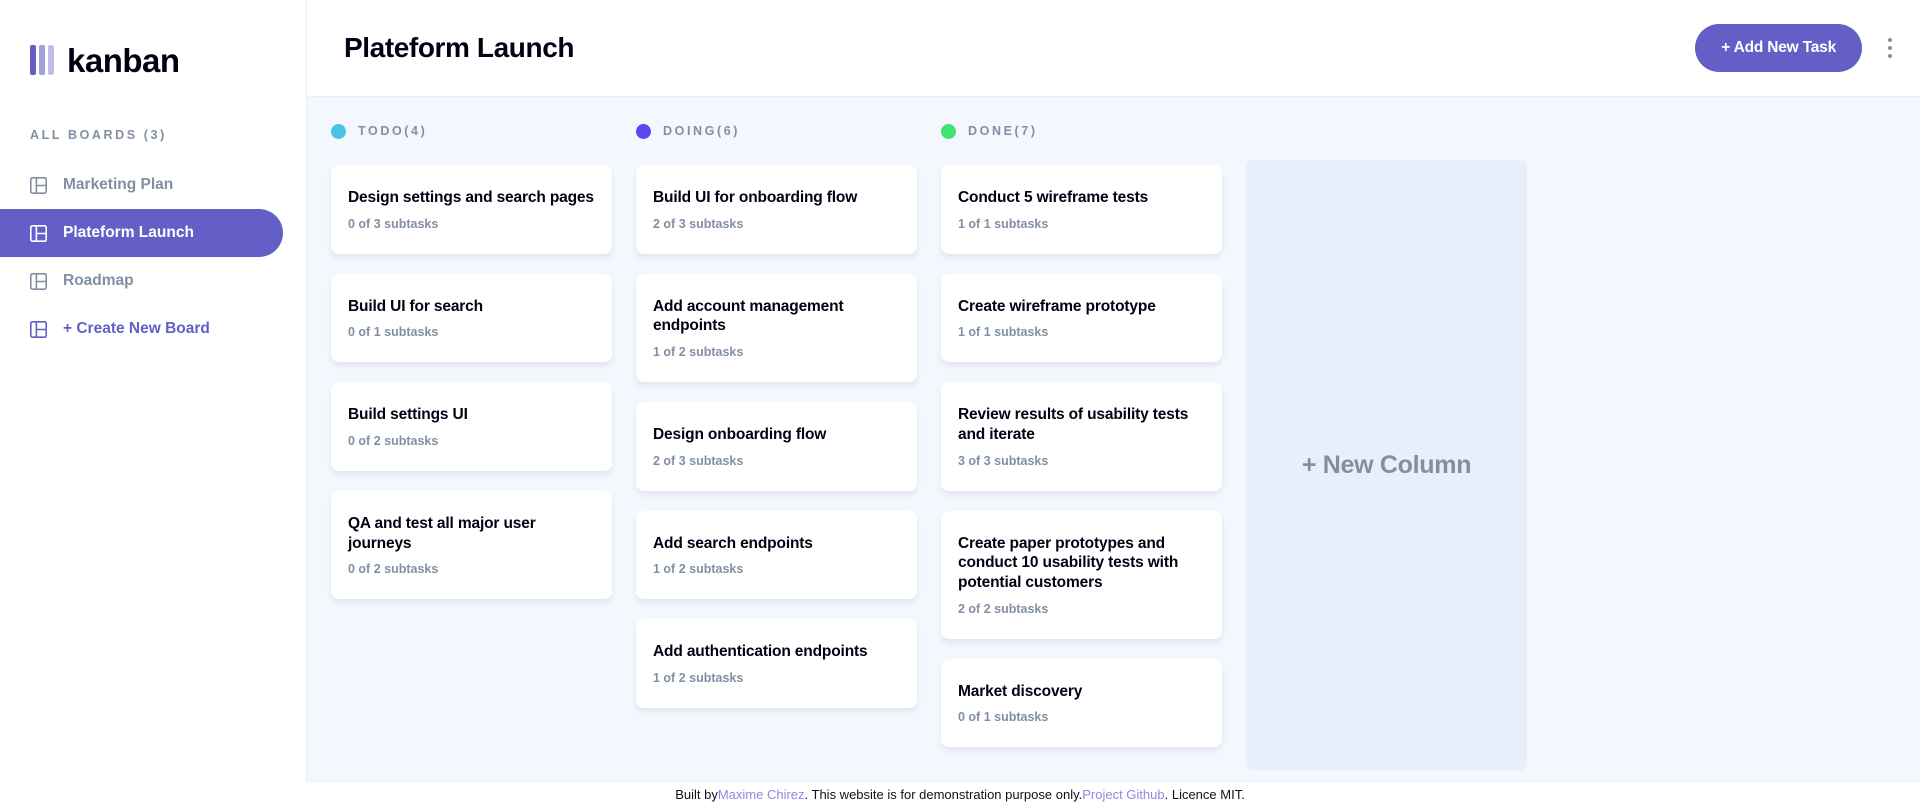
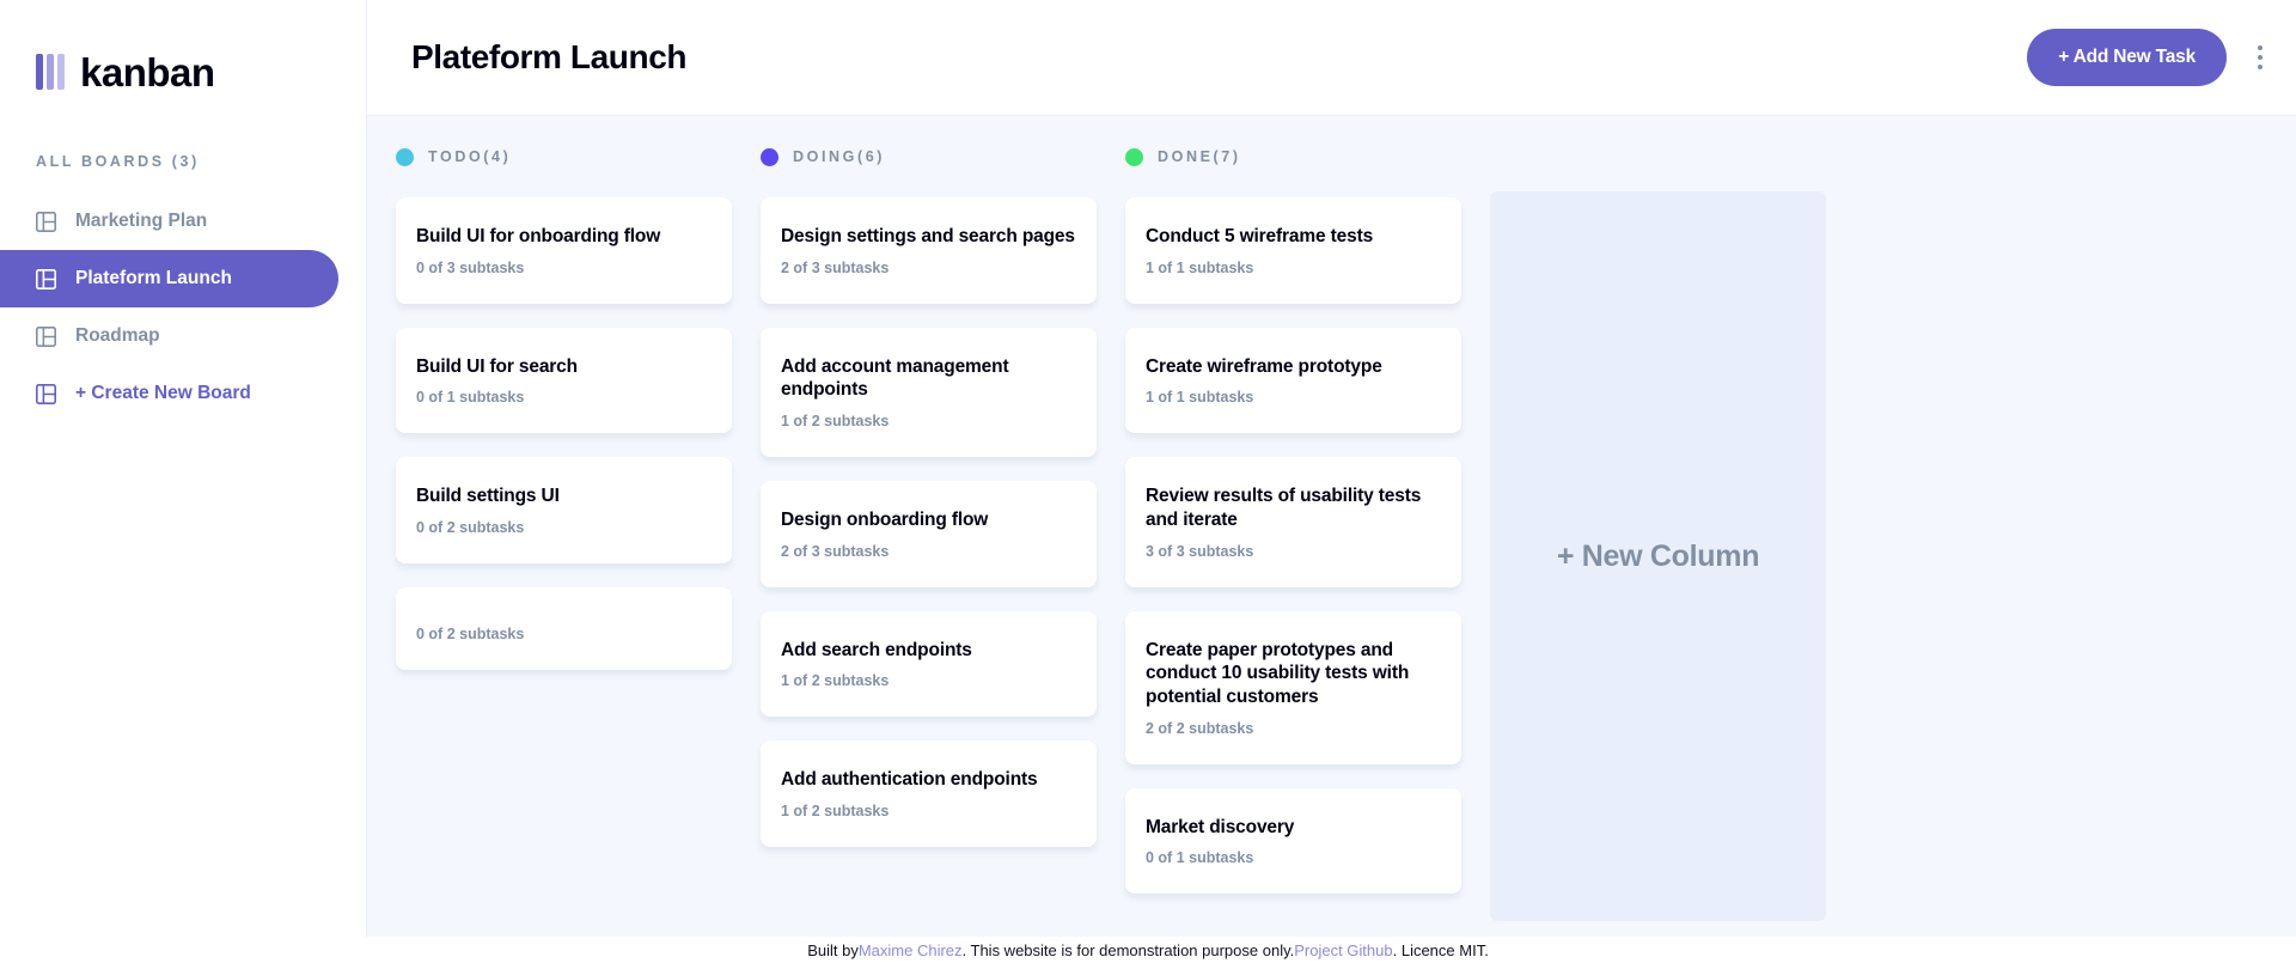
  kanban
  ALL BOARDS (3)
  Marketing Plan
  Plateform Launch
  Roadmap
  + Create New Board
  Plateform Launch
  + Add New Task
  TODO(4)
- Design settings and search pages
+ Build UI for onboarding flow
  0 of 3 subtasks
  Build UI for search
  0 of 1 subtasks
  Build settings UI
  0 of 2 subtasks
- QA and test all major user journeys
  0 of 2 subtasks
  DOING(6)
- Build UI for onboarding flow
+ Design settings and search pages
  2 of 3 subtasks
  Add account management endpoints
  1 of 2 subtasks
  Design onboarding flow
  2 of 3 subtasks
  Add search endpoints
  1 of 2 subtasks
  Add authentication endpoints
  1 of 2 subtasks
  DONE(7)
  Conduct 5 wireframe tests
  1 of 1 subtasks
  Create wireframe prototype
  1 of 1 subtasks
  Review results of usability tests and iterate
  3 of 3 subtasks
  Create paper prototypes and conduct 10 usability tests with potential customers
  2 of 2 subtasks
  Market discovery
  0 of 1 subtasks
  + New Column
  Built by
  Maxime Chirez
  . This website is for demonstration purpose only.
  Project Github
  . Licence MIT.
